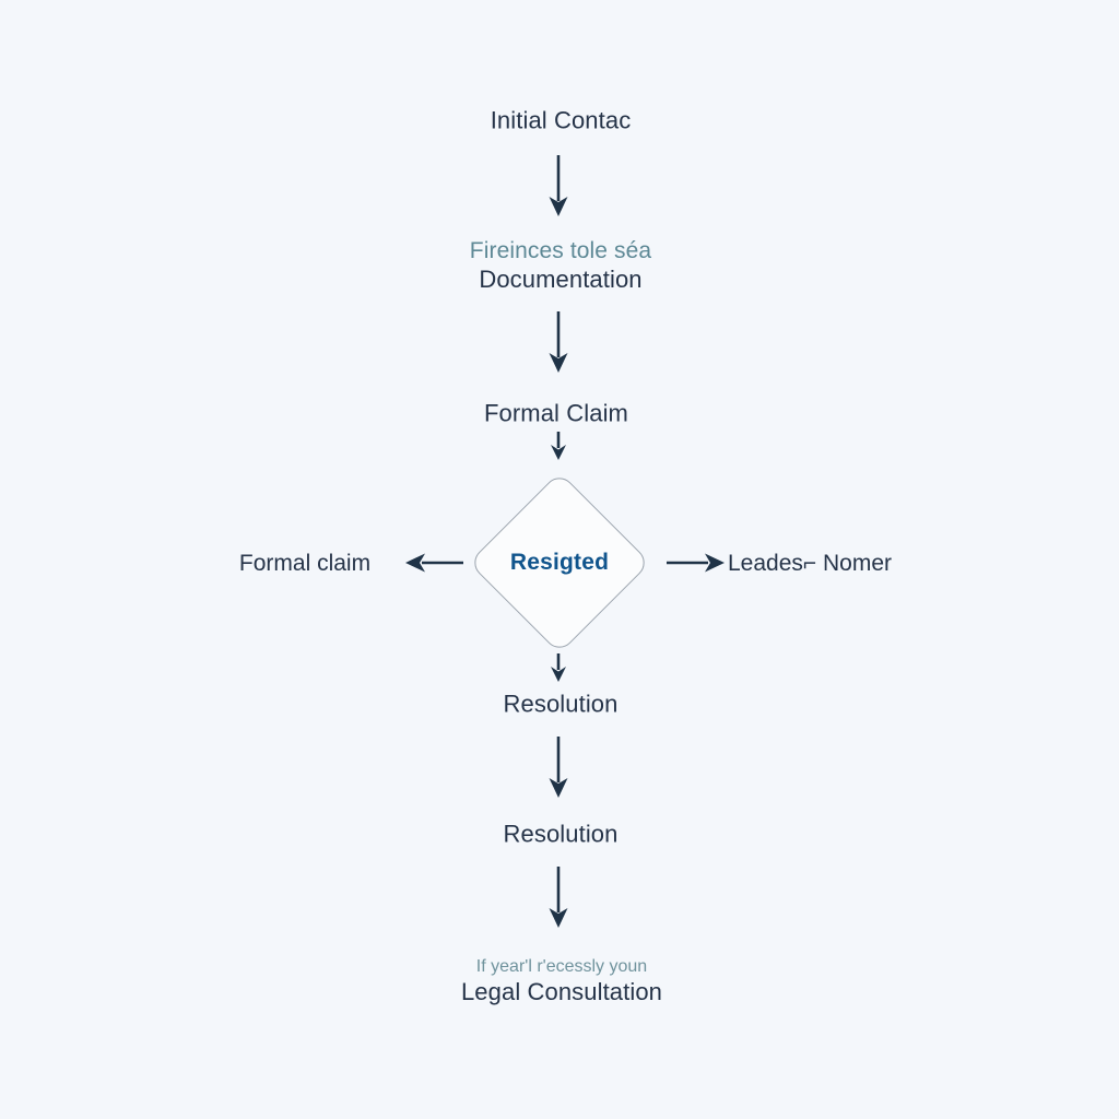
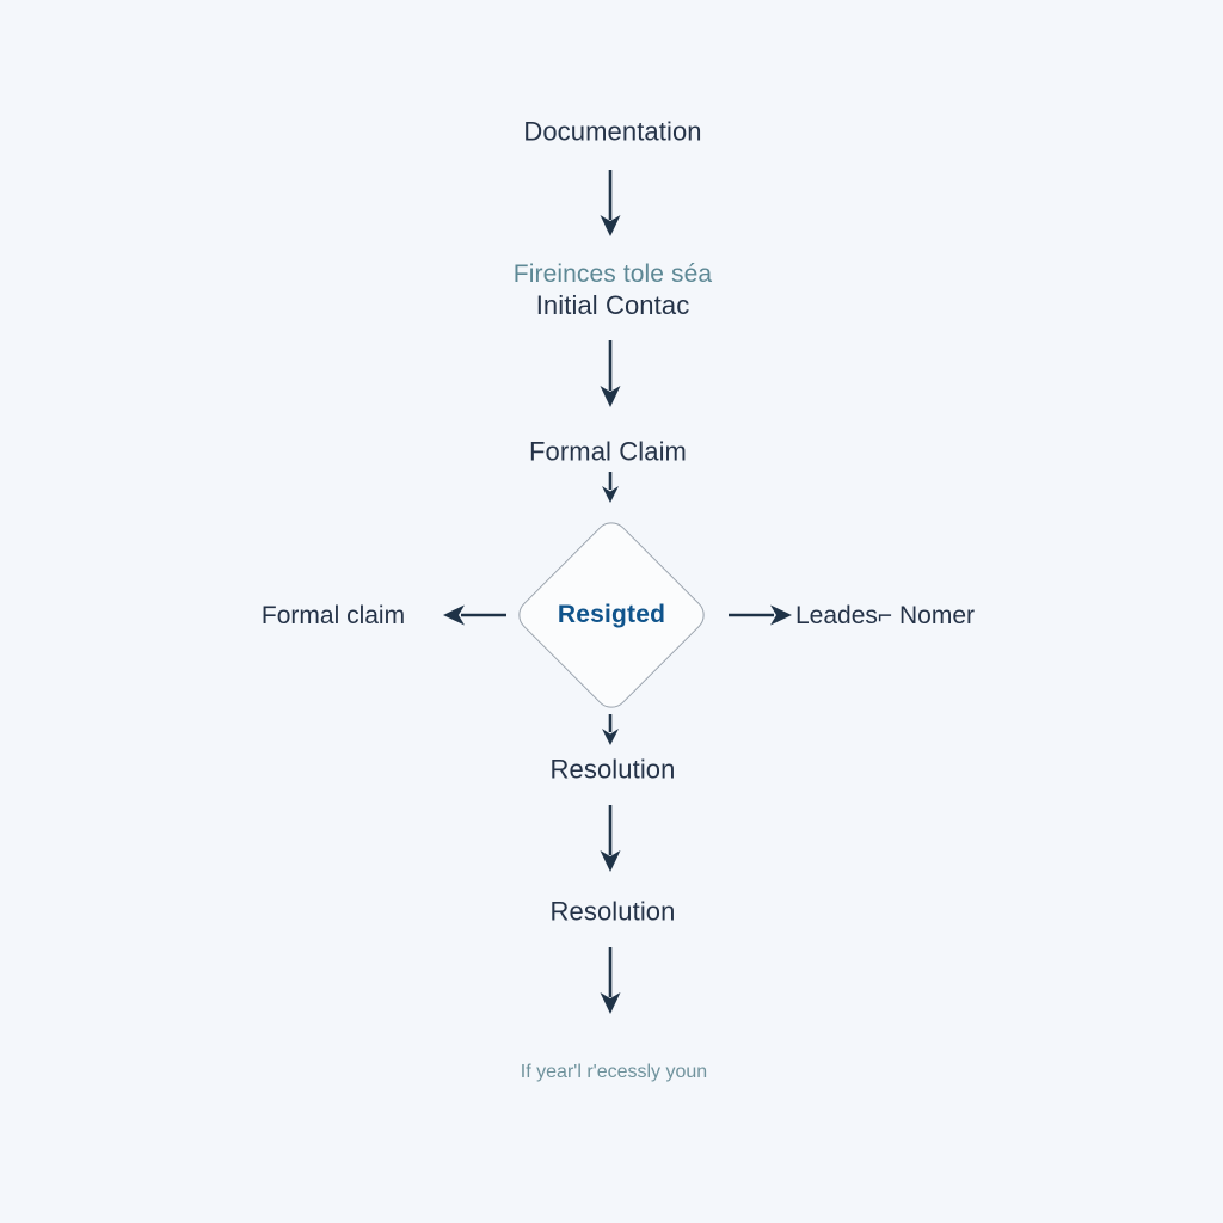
- Initial Contac
+ Documentation
  Fireinces tole séa
- Documentation
+ Initial Contac
  Formal Claim
  Resigted
  Formal claim
  Leades⌐ Nomer
  Resolution
  Resolution
  If year'l r'ecessly youn
- Legal Consultation
